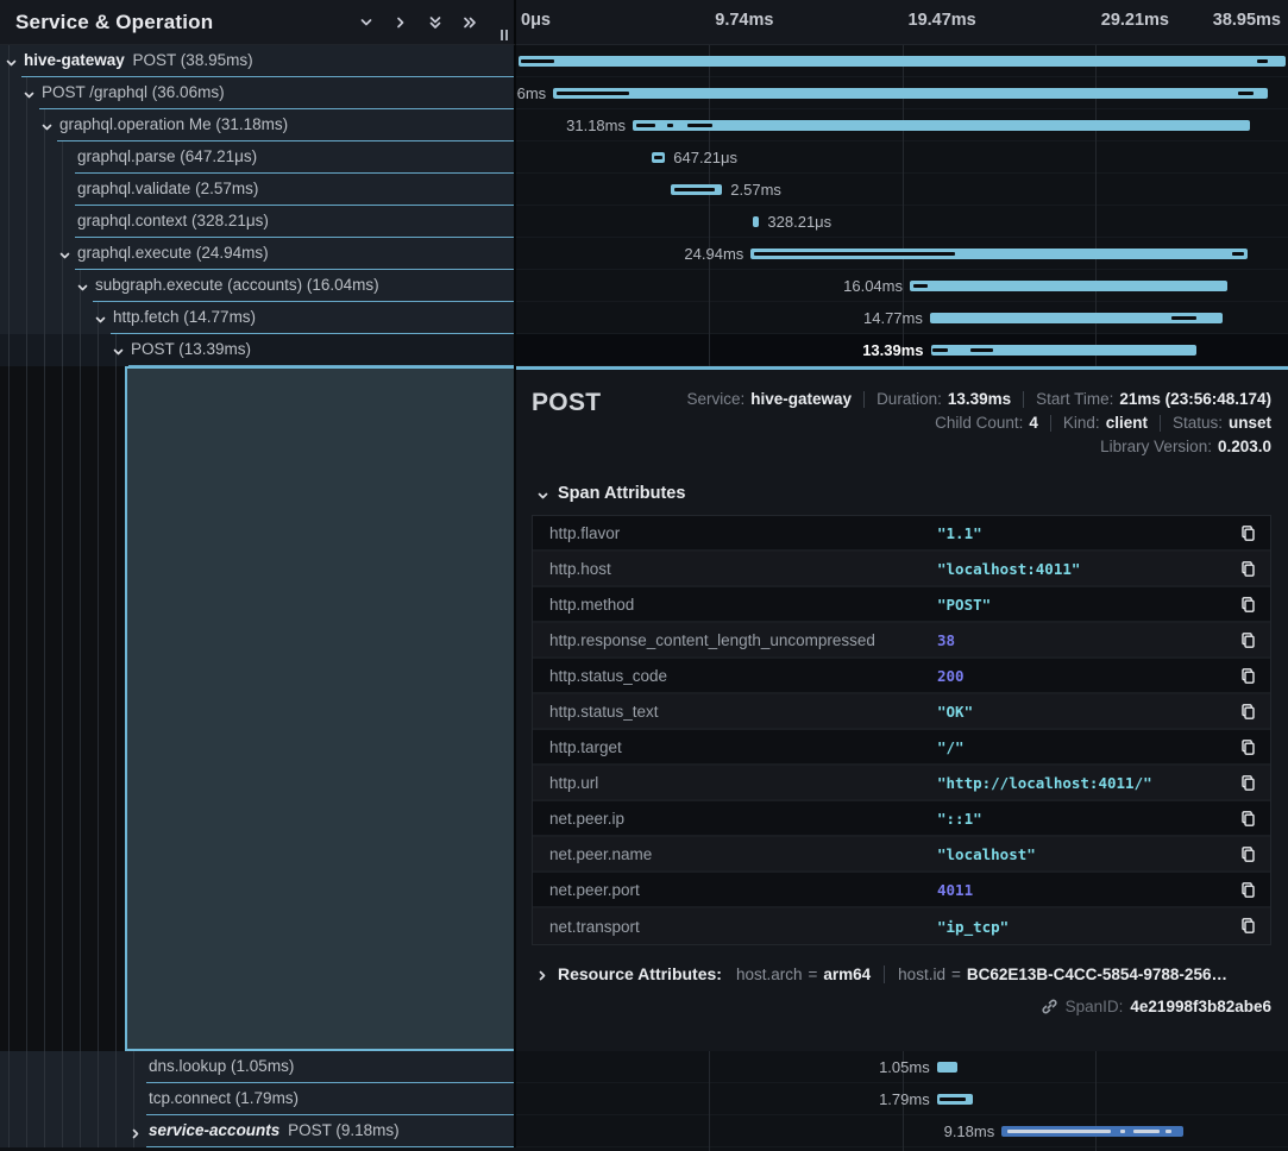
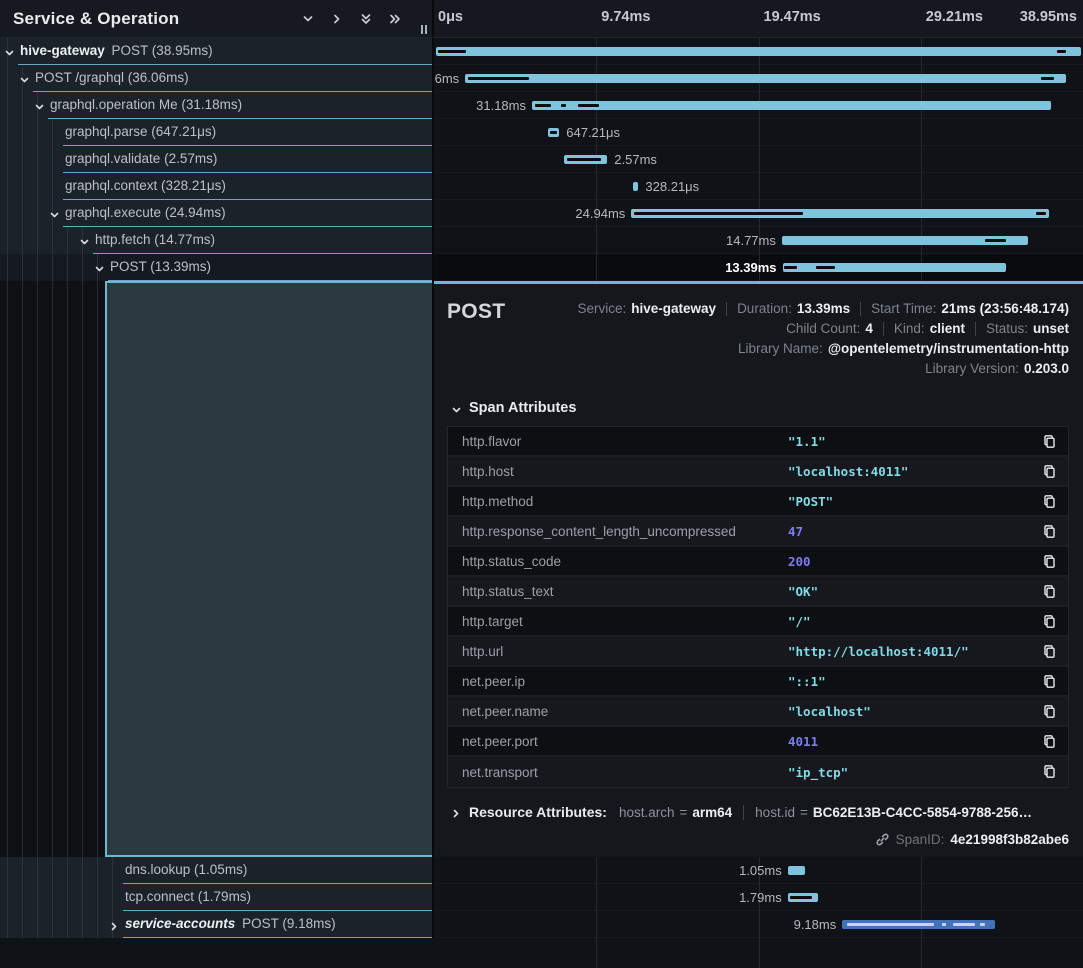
  Service & Operation
  0μs
  9.74ms
  19.47ms
  29.21ms
  38.95ms
  hive-gateway POST (38.95ms)
  POST /graphql (36.06ms)
  graphql.operation Me (31.18ms)
  31.18ms
  graphql.parse (647.21μs)
  647.21μs
  graphql.validate (2.57ms)
  2.57ms
  graphql.context (328.21μs)
  328.21μs
  graphql.execute (24.94ms)
  24.94ms
- subgraph.execute (accounts) (16.04ms)
- 16.04ms
  http.fetch (14.77ms)
  14.77ms
  POST (13.39ms)
  13.39ms
  POST
  Service:
  hive-gateway
  Duration:
  13.39ms
  Start Time:
  21ms (23:56:48.174)
  Child Count:
  4
  Kind:
  client
  Status:
  unset
+ Library Name:
+ @opentelemetry/instrumentation-http
  Library Version:
  0.203.0
  Span Attributes
  http.flavor
  "1.1"
  http.host
  "localhost:4011"
  http.method
  "POST"
  http.response_content_length_uncompressed
- 38
+ 47
  http.status_code
  200
  http.status_text
  "OK"
  http.target
  "/"
  http.url
  "http://localhost:4011/"
  net.peer.ip
  "::1"
  net.peer.name
  "localhost"
  net.peer.port
  4011
  net.transport
  "ip_tcp"
  Resource Attributes:
  host.arch
  =
  arm64
  host.id
  =
  BC62E13B-C4CC-5854-9788-256…
  SpanID:
  4e21998f3b82abe6
  dns.lookup (1.05ms)
  1.05ms
  tcp.connect (1.79ms)
  1.79ms
  service-accounts POST (9.18ms)
  9.18ms
